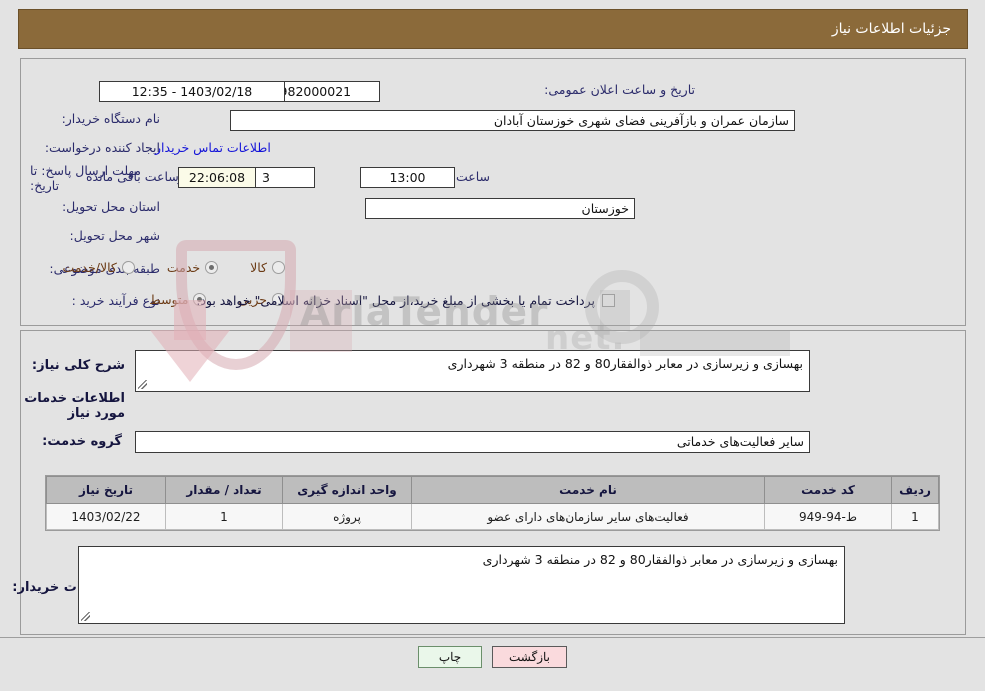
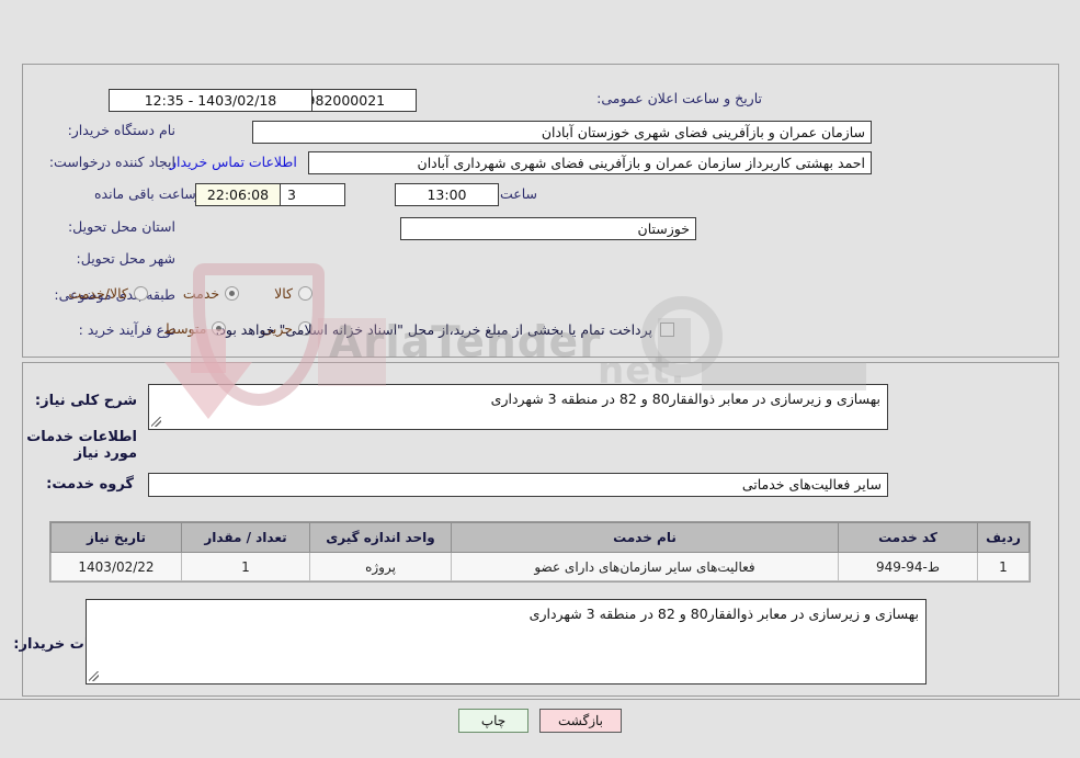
  AriaTender
  .net
- جزئیات اطلاعات نیاز
  تاریخ و ساعت اعلان عمومی:
  1403/02/18 - 12:35
  نام دستگاه خریدار:
  سازمان عمران و بازآفرینی فضای شهری خوزستان آبادان
  ایجاد کننده درخواست:
+ احمد بهشتی کاربرداز سازمان عمران و بازآفرینی فضای شهری شهرداری آبادان
  اطلاعات تماس خریدار
- مهلت ارسال پاسخ: تا تاریخ:
  ساعت
  13:00
  3
  22:06:08
  ساعت باقی مانده
  استان محل تحویل:
  خوزستان
  شهر محل تحویل:
  طبقهدی موضوعی:
  کالا
  خدمت
  کالا/خدمت
  نوع فرآیند خرید :
  جزیی
  متوسط
  پرداخت تمام یا بخشی از مبلغ خرید،از محل "اسناد خزانه اسلامی" خواهد بود.
  شرح کلی نیاز:
  بهسازی و زیرسازی در معابر ذوالفقار80 و 82 در منطقه 3 شهرداری
  اطلاعات خدمات مورد نیاز
  گروه خدمت:
  سایر فعالیت‌های خدماتی
  ردیف	کد خدمت	نام خدمت	واحد اندازه گیری	تعداد / مقدار	تاریخ نیاز
  1	ط-94-949	فعالیت‌های سایر سازمان‌های دارای عضو	پروژه	1	1403/02/22
  بهسازی و زیرسازی در معابر ذوالفقار80 و 82 در منطقه 3 شهرداری
  بازگشت
  چاپ
